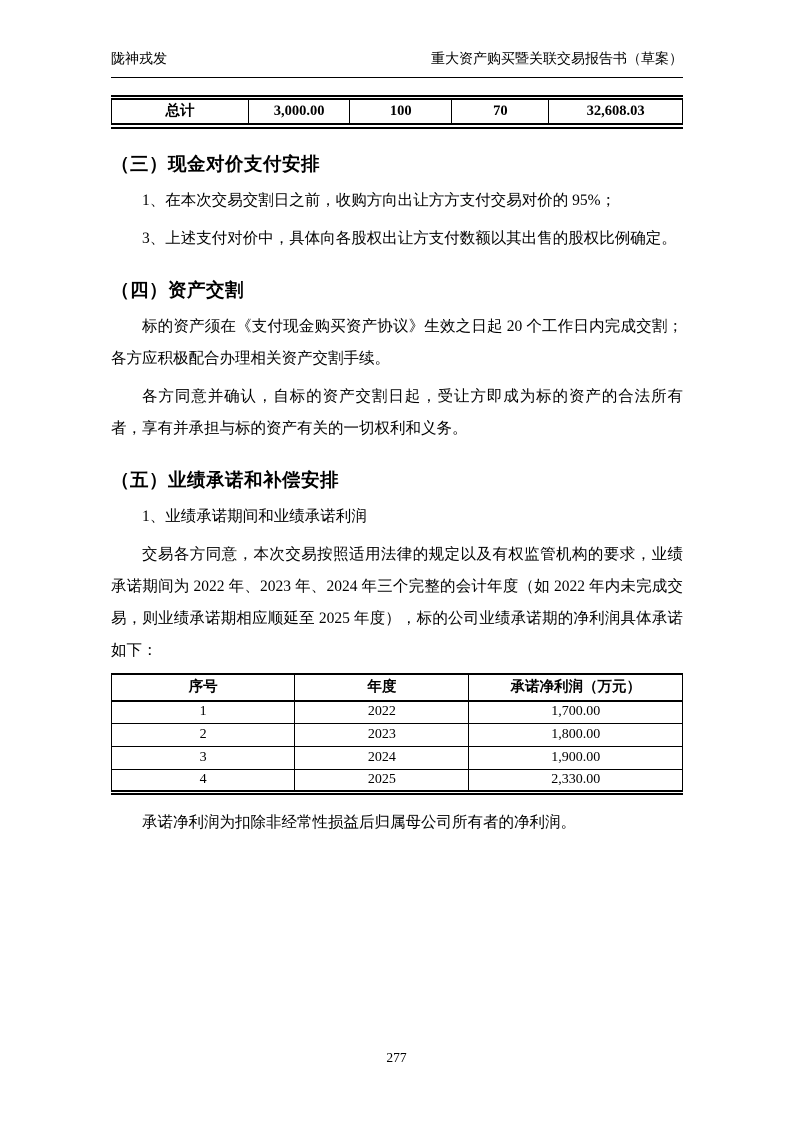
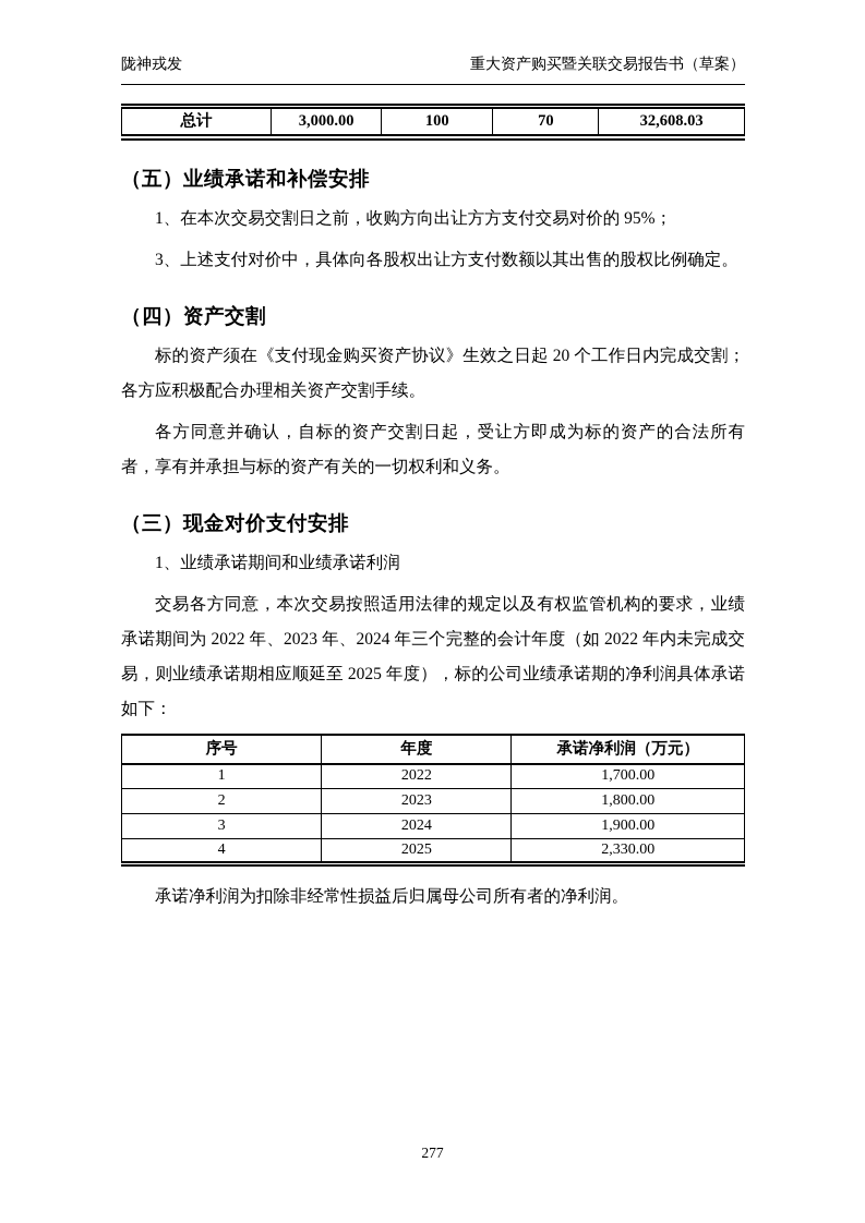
  陇神戎发
  重大资产购买暨关联交易报告书（草案）
  总计	3,000.00	100	70	32,608.03
- （三）现金对价支付安排
+ （五）业绩承诺和补偿安排
  1、在本次交易交割日之前，收购方向出让方方支付交易对价的 95%；
  3、上述支付对价中，具体向各股权出让方支付数额以其出售的股权比例确定。
  （四）资产交割
  标的资产须在《支付现金购买资产协议》生效之日起 20 个工作日内完成交割；各方应积极配合办理相关资产交割手续。
  各方同意并确认，自标的资产交割日起，受让方即成为标的资产的合法所有者，享有并承担与标的资产有关的一切权利和义务。
- （五）业绩承诺和补偿安排
+ （三）现金对价支付安排
  1、业绩承诺期间和业绩承诺利润
  交易各方同意，本次交易按照适用法律的规定以及有权监管机构的要求，业绩承诺期间为 2022 年、2023 年、2024 年三个完整的会计年度（如 2022 年内未完成交易，则业绩承诺期相应顺延至 2025 年度），标的公司业绩承诺期的净利润具体承诺如下：
  序号	年度	承诺净利润（万元）
  1	2022	1,700.00
  2	2023	1,800.00
  3	2024	1,900.00
  4	2025	2,330.00
  承诺净利润为扣除非经常性损益后归属母公司所有者的净利润。
  277
